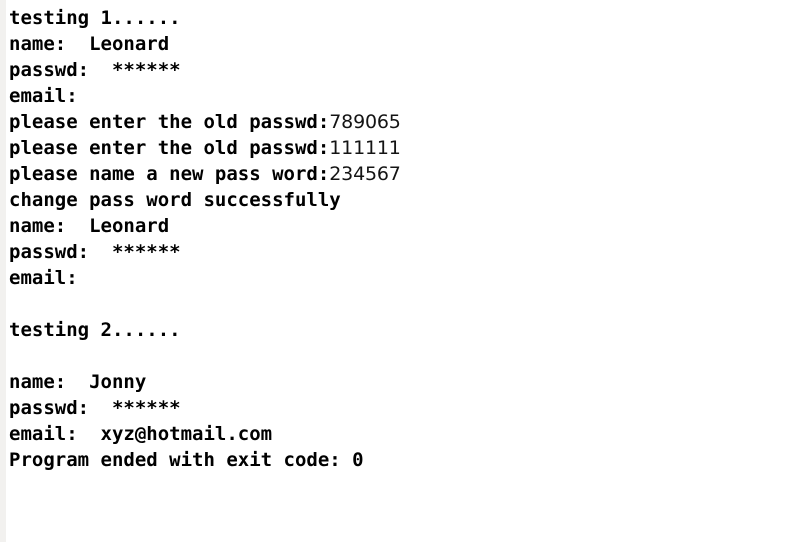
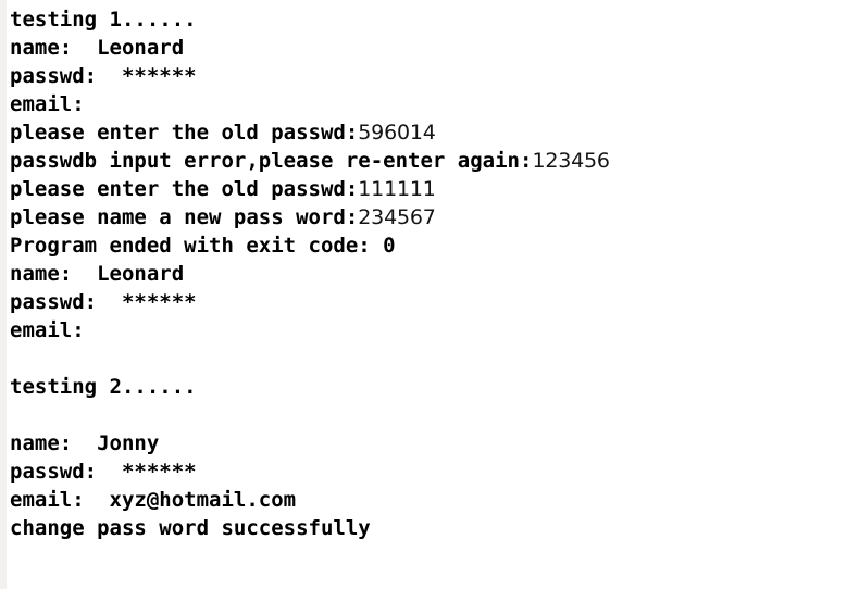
  testing 1......
  name: Leonard
  passwd: ******
  email:
- please enter the old passwd:789065
+ please enter the old passwd:596014
+ passwdb input error,please re-enter again:123456
  please enter the old passwd:111111
  please name a new pass word:234567
- change pass word successfully
+ Program ended with exit code: 0
  name: Leonard
  passwd: ******
  email:
  testing 2......
  name: Jonny
  passwd: ******
  email: xyz@hotmail.com
- Program ended with exit code: 0
+ change pass word successfully
